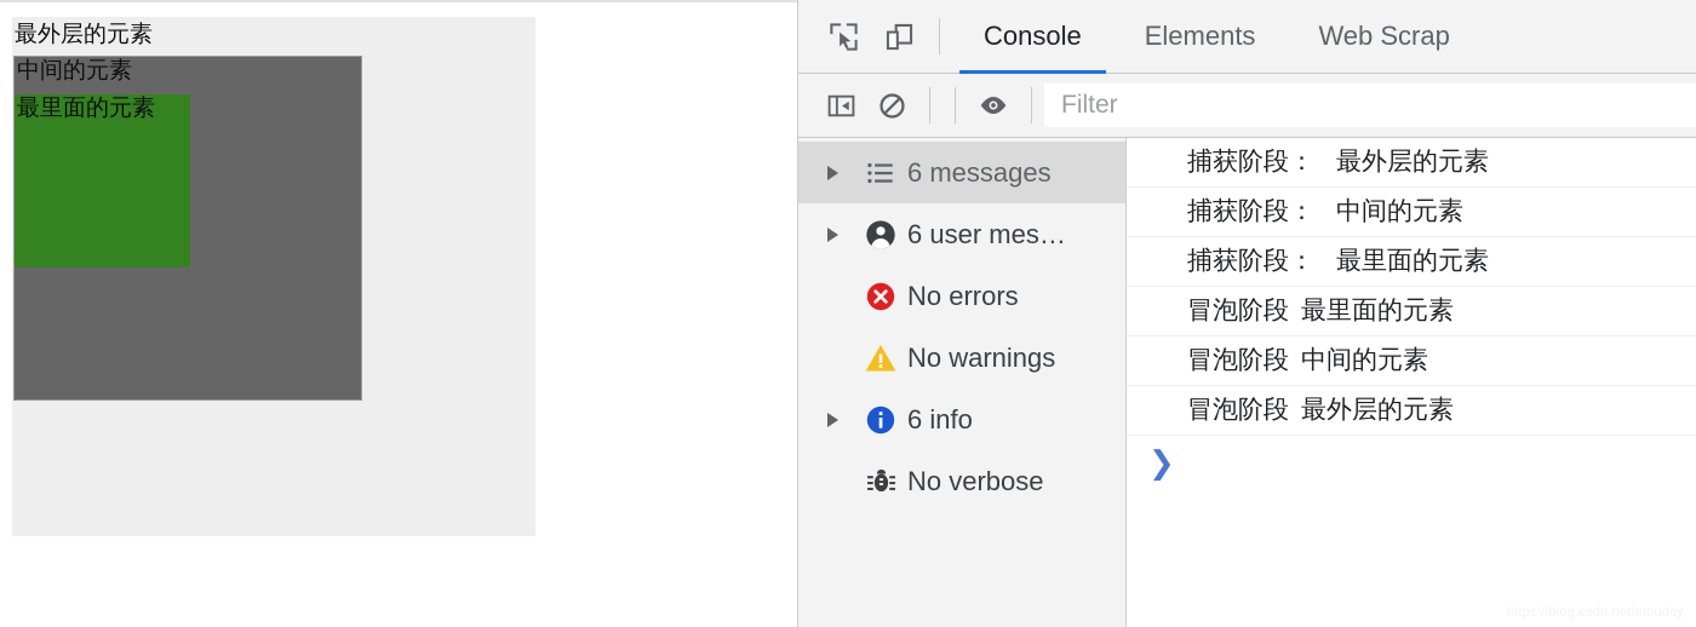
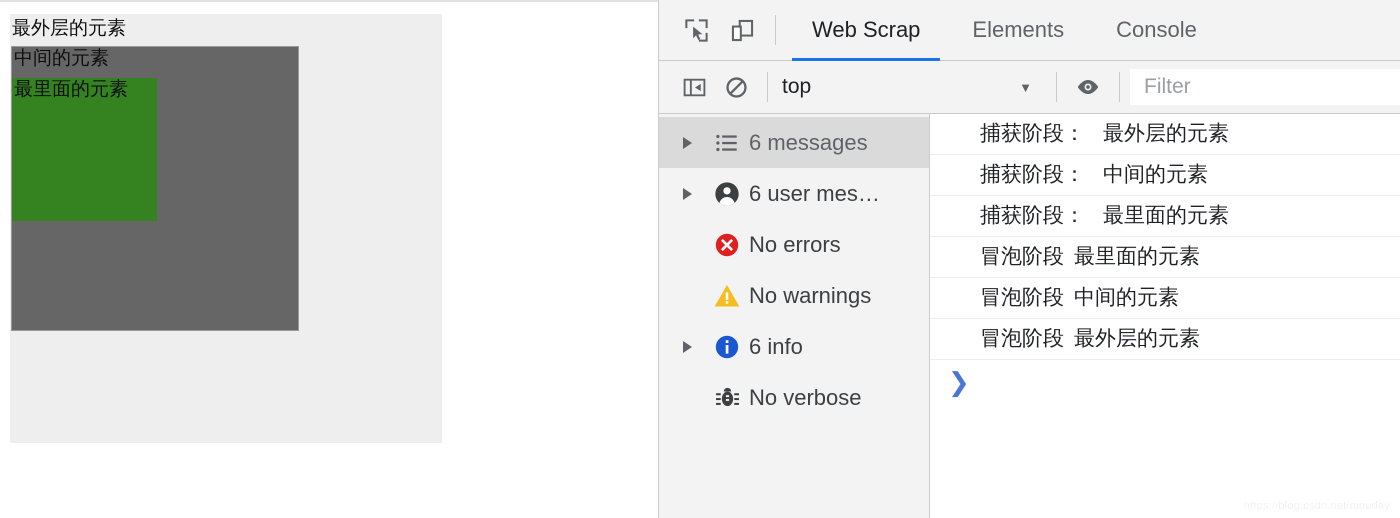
  最外层的元素
  中间的元素
  最里面的元素
- Console
+ Web Scrap
  Elements
- Web Scrap
+ Console
+ top
+ ▼
  Filter
  6 messages
  6 user mes…
  No errors
  No warnings
  6 info
  No verbose
  捕获阶段：
  最外层的元素
  捕获阶段：
  中间的元素
  捕获阶段：
  最里面的元素
  冒泡阶段
  最里面的元素
  冒泡阶段
  中间的元素
  冒泡阶段
  最外层的元素
  ❯
